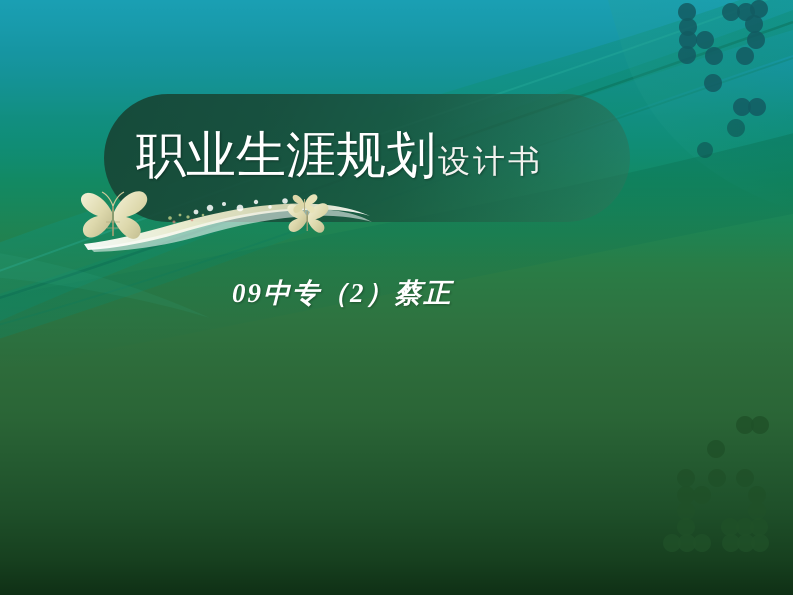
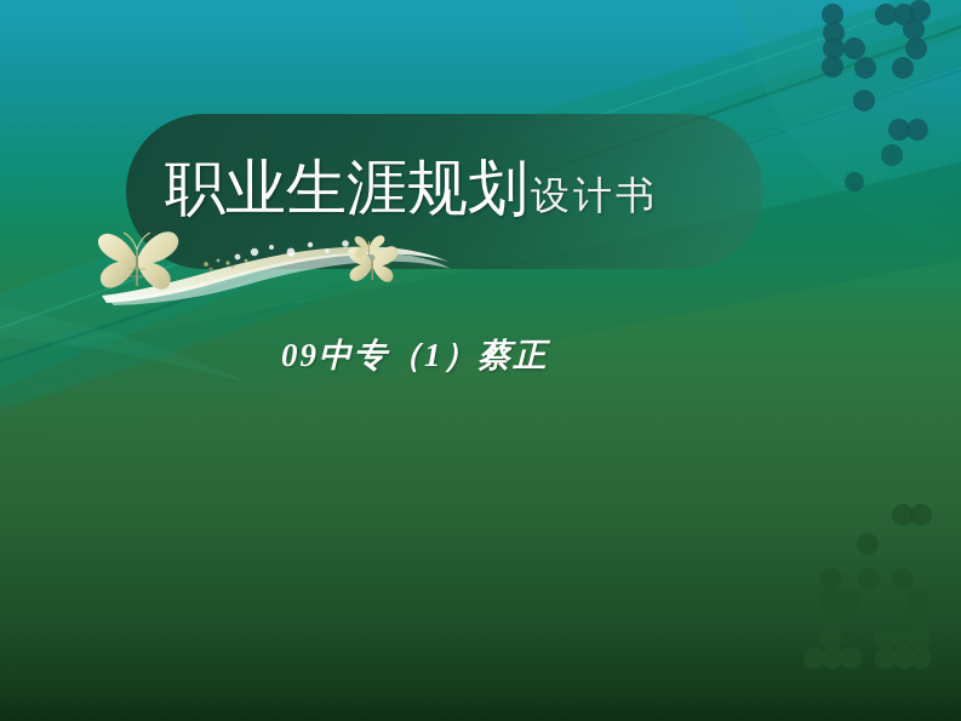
  职业生涯规划
  设计书
- 09中专（2）蔡正
+ 09中专（1）蔡正
